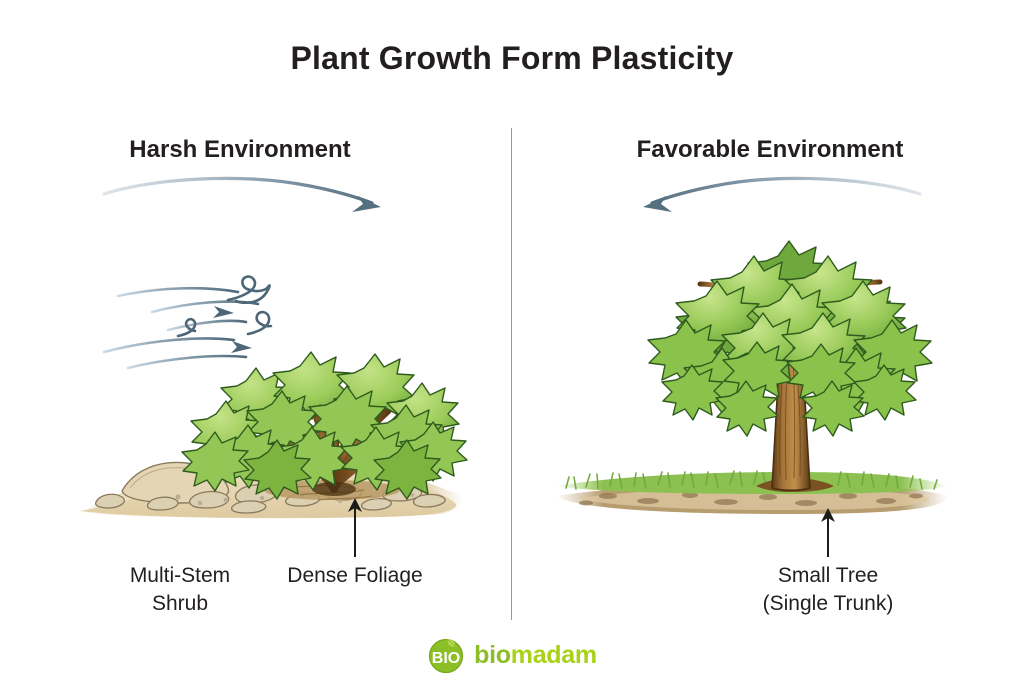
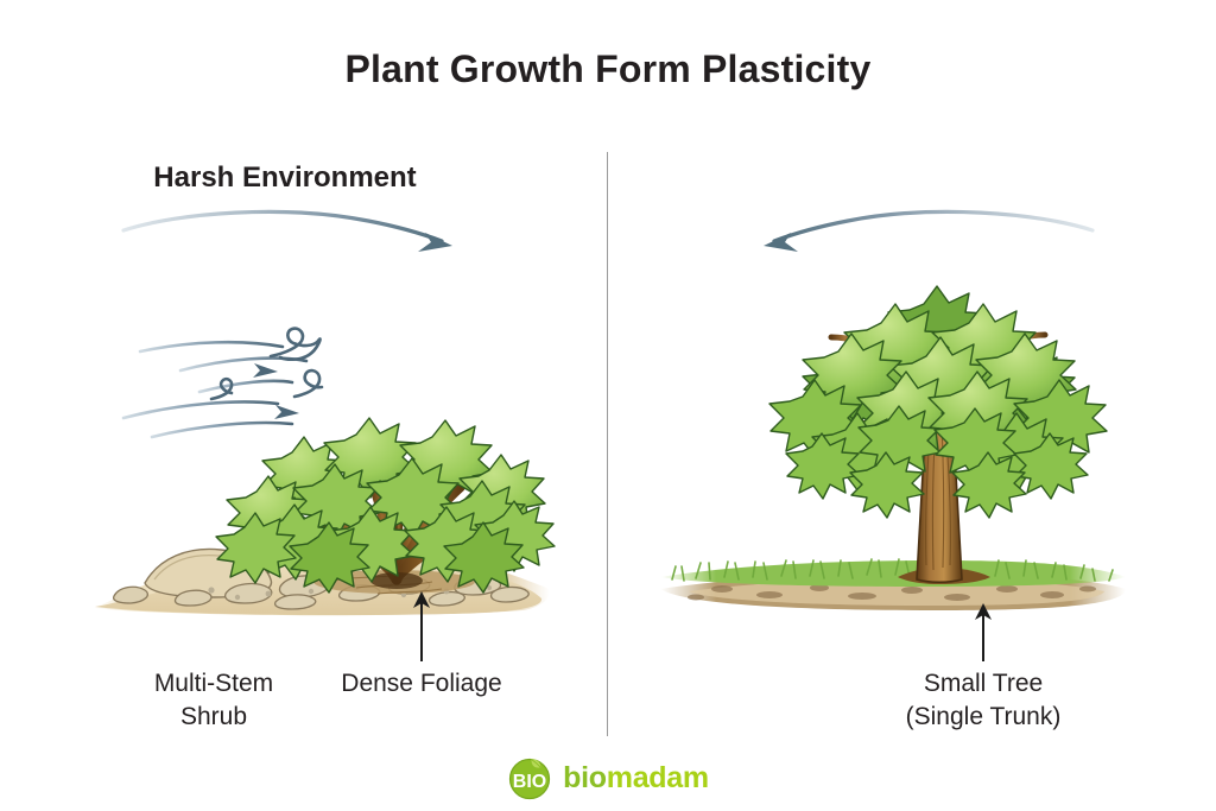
  Plant Growth Form Plasticity
  Harsh Environment
- Favorable Environment
  Multi-Stem
  Shrub
  Dense Foliage
  Small Tree
  (Single Trunk)
  BIO
  biomadam
